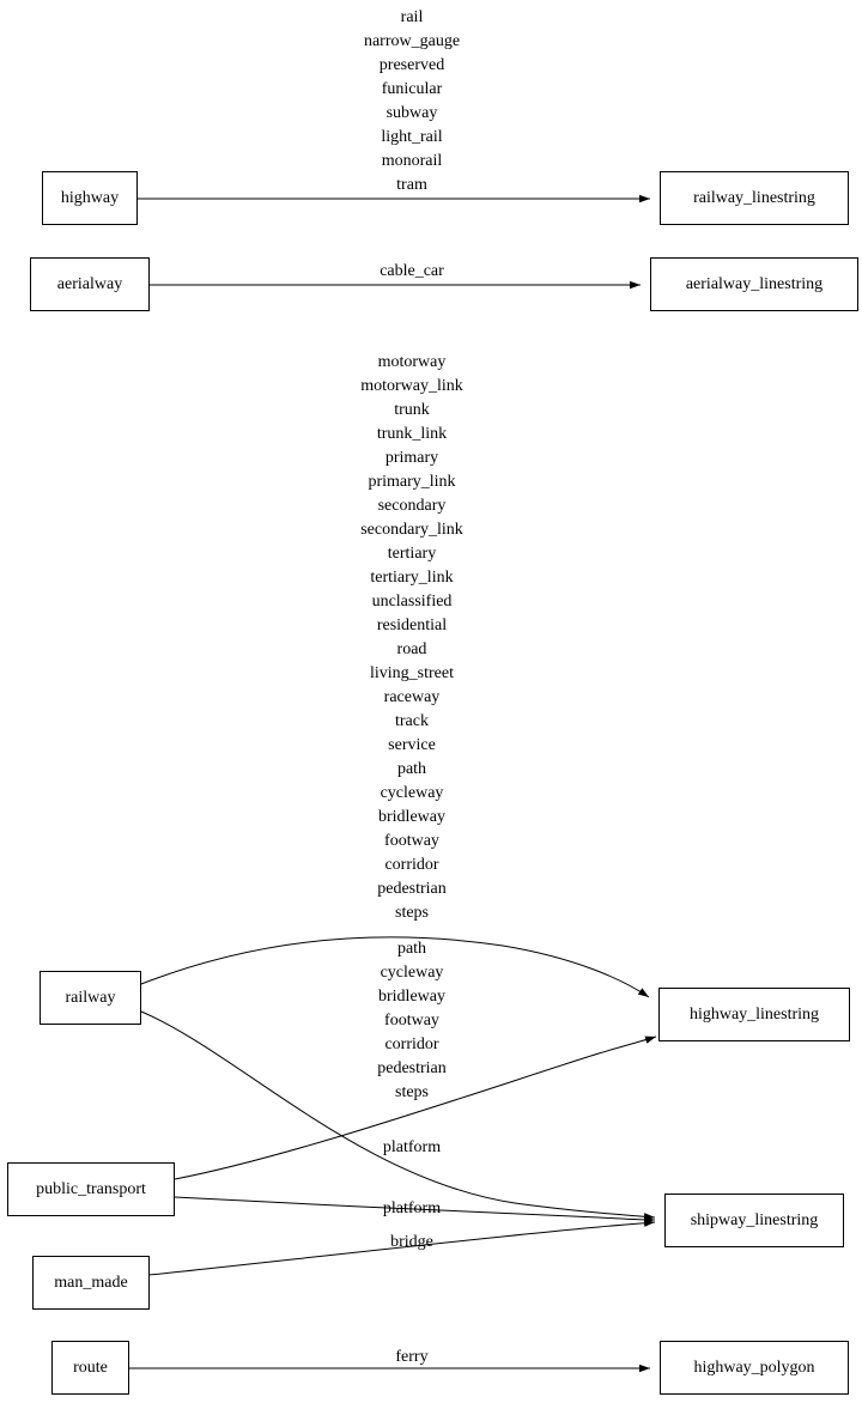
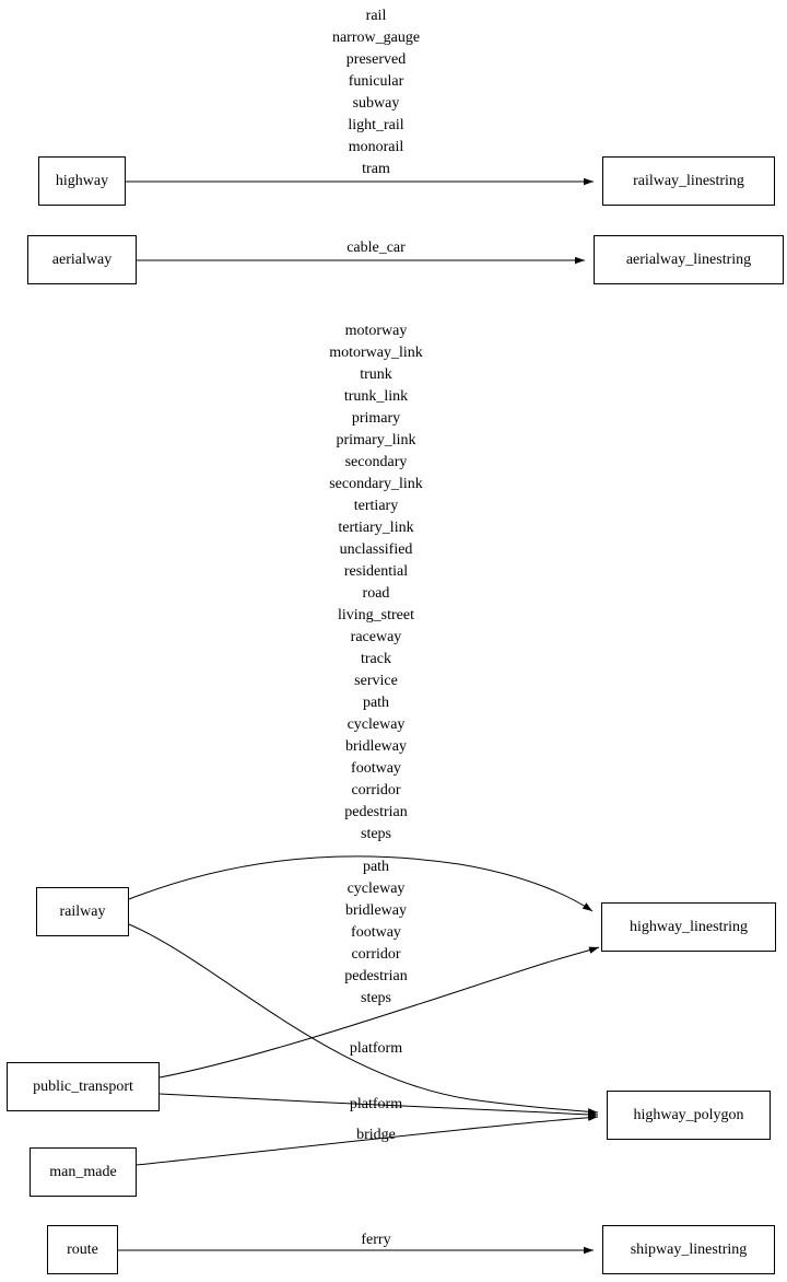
  highway
  railway_linestring
  aerialway
  aerialway_linestring
  railway
  highway_linestring
  public_transport
- shipway_linestring
+ highway_polygon
  man_made
  route
- highway_polygon
+ shipway_linestring
  rail
  narrow_gauge
  preserved
  funicular
  subway
  light_rail
  monorail
  tram
  cable_car
  motorway
  motorway_link
  trunk
  trunk_link
  primary
  primary_link
  secondary
  secondary_link
  tertiary
  tertiary_link
  unclassified
  residential
  road
  living_street
  raceway
  track
  service
  path
  cycleway
  bridleway
  footway
  corridor
  pedestrian
  steps
  path
  cycleway
  bridleway
  footway
  corridor
  pedestrian
  steps
  platform
  platform
  bridge
  ferry
